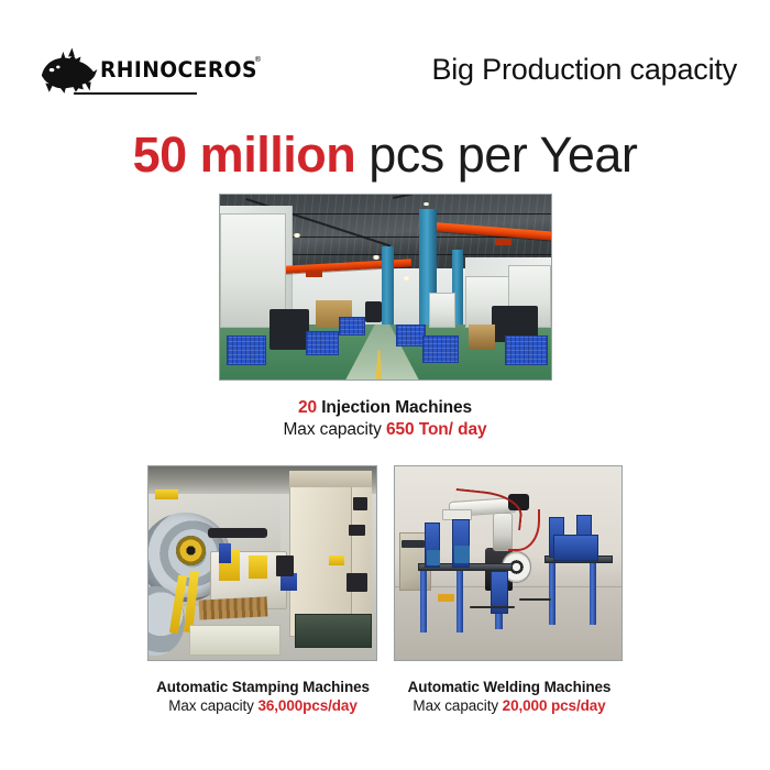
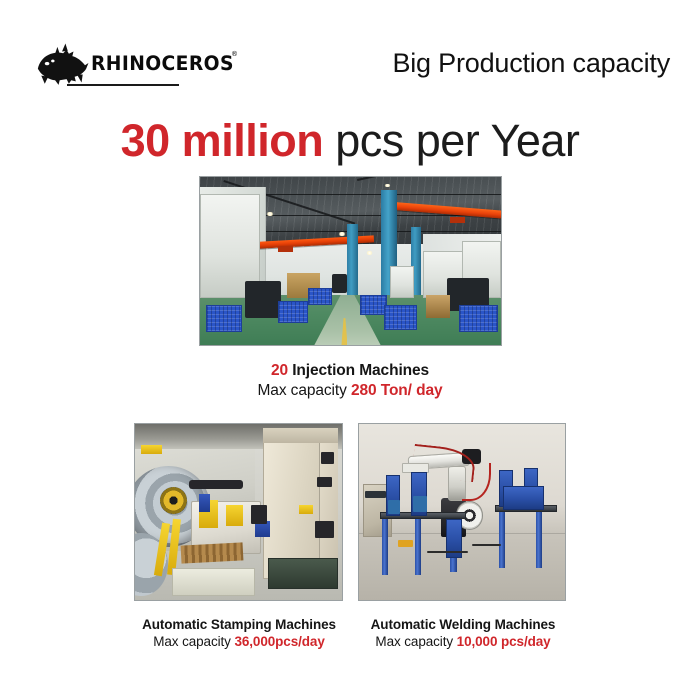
  RHINOCEROS
  ®
  Big Production capacity
- 50 million pcs per Year
+ 30 million pcs per Year
  20 Injection Machines
- Max capacity 650 Ton/ day
+ Max capacity 280 Ton/ day
  Automatic Stamping Machines
  Max capacity 36,000pcs/day
  Automatic Welding Machines
- Max capacity 20,000 pcs/day
+ Max capacity 10,000 pcs/day
